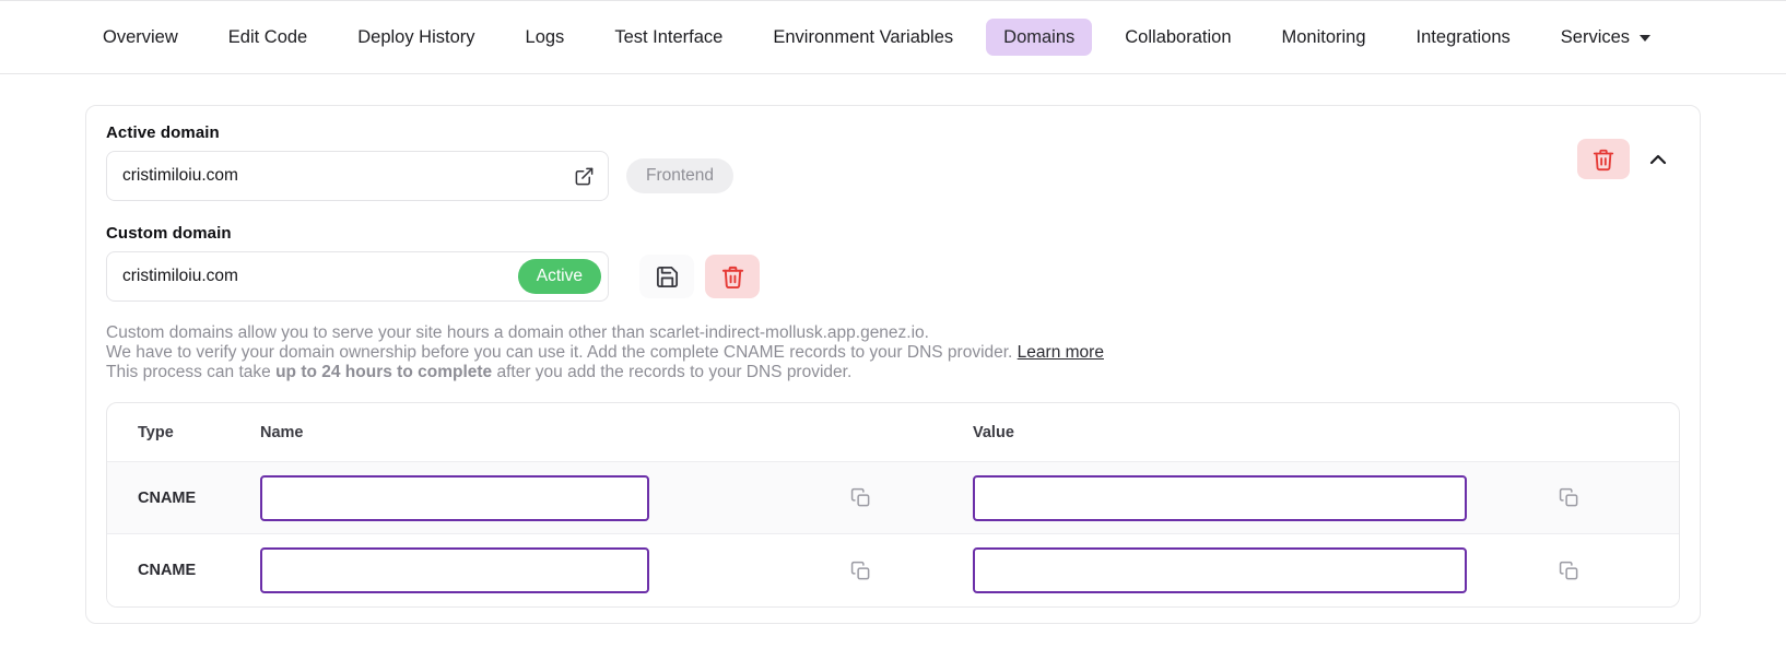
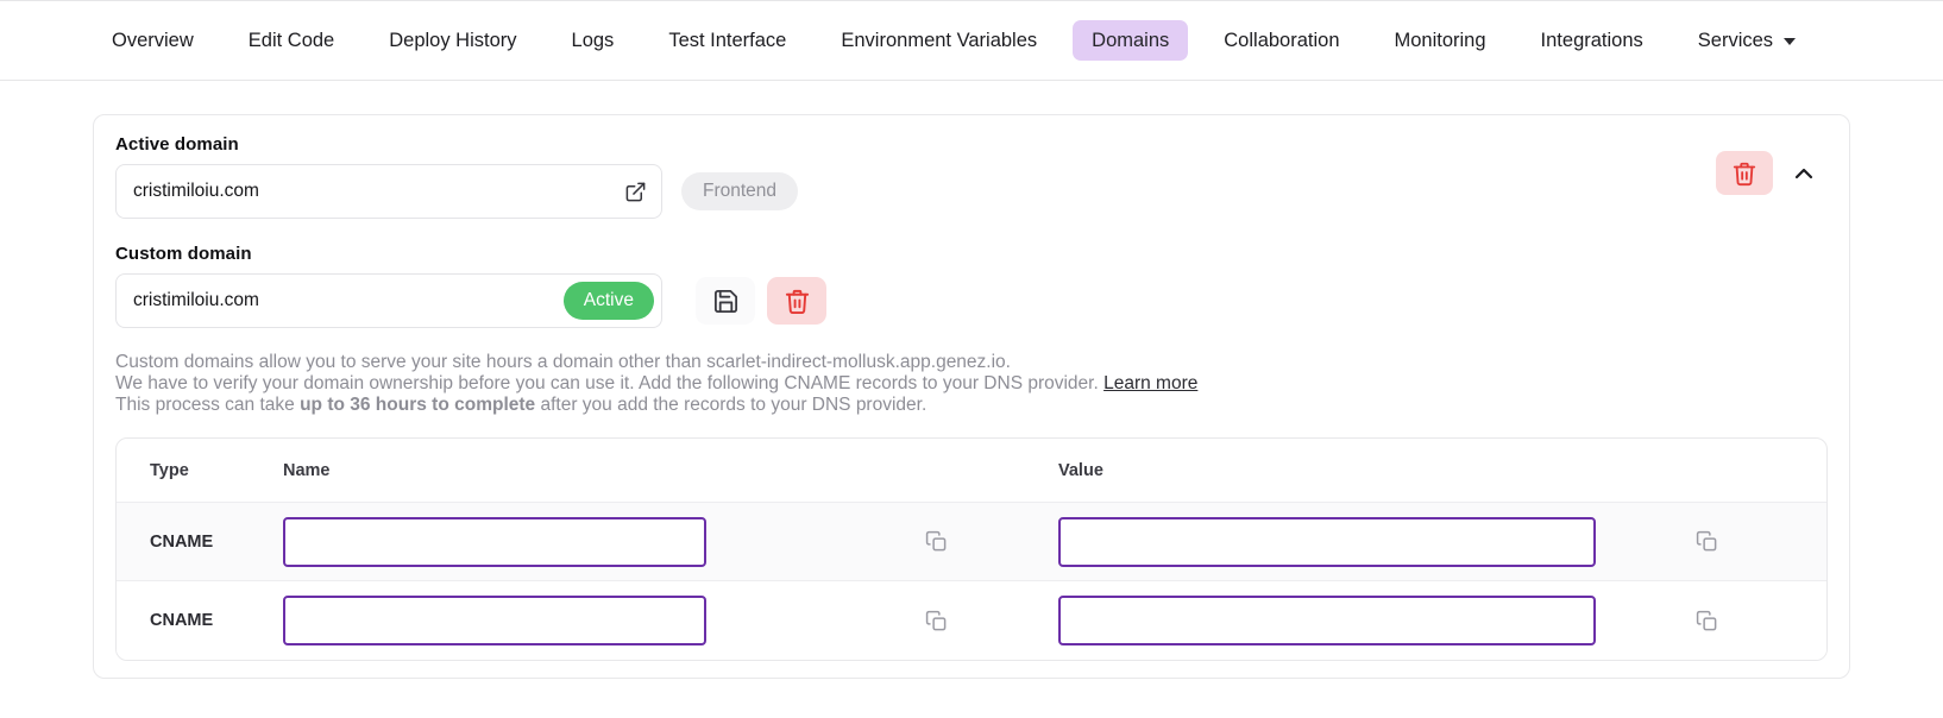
  Overview
  Edit Code
  Deploy History
  Logs
  Test Interface
  Environment Variables
  Domains
  Collaboration
  Monitoring
  Integrations
  Services
  Active domain
  cristimiloiu.com
  Frontend
  Custom domain
  cristimiloiu.com
  Active
  Custom domains allow you to serve your site hours a domain other than scarlet-indirect-mollusk.app.genez.io.
- We have to verify your domain ownership before you can use it. Add the complete CNAME records to your DNS provider. Learn more
+ We have to verify your domain ownership before you can use it. Add the following CNAME records to your DNS provider. Learn more
- This process can take up to 24 hours to complete after you add the records to your DNS provider.
+ This process can take up to 36 hours to complete after you add the records to your DNS provider.
  Type
  Name
  Value
  CNAME
  CNAME
